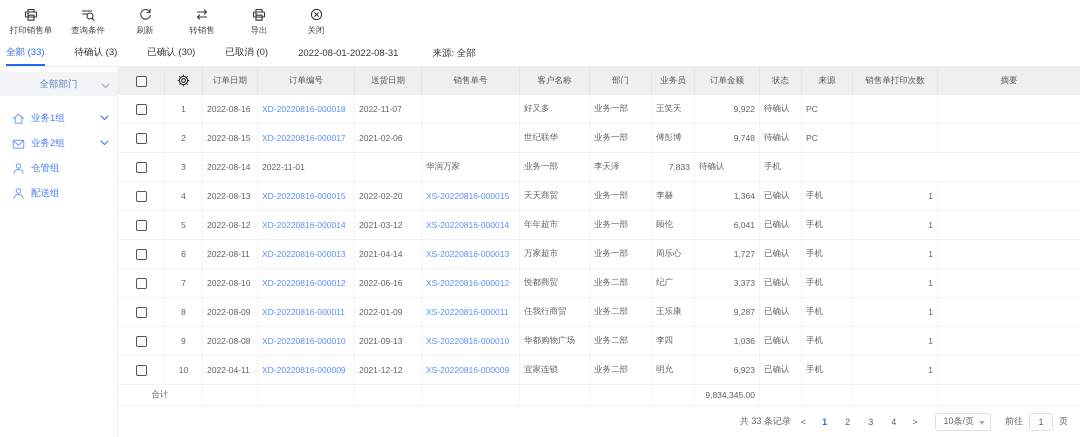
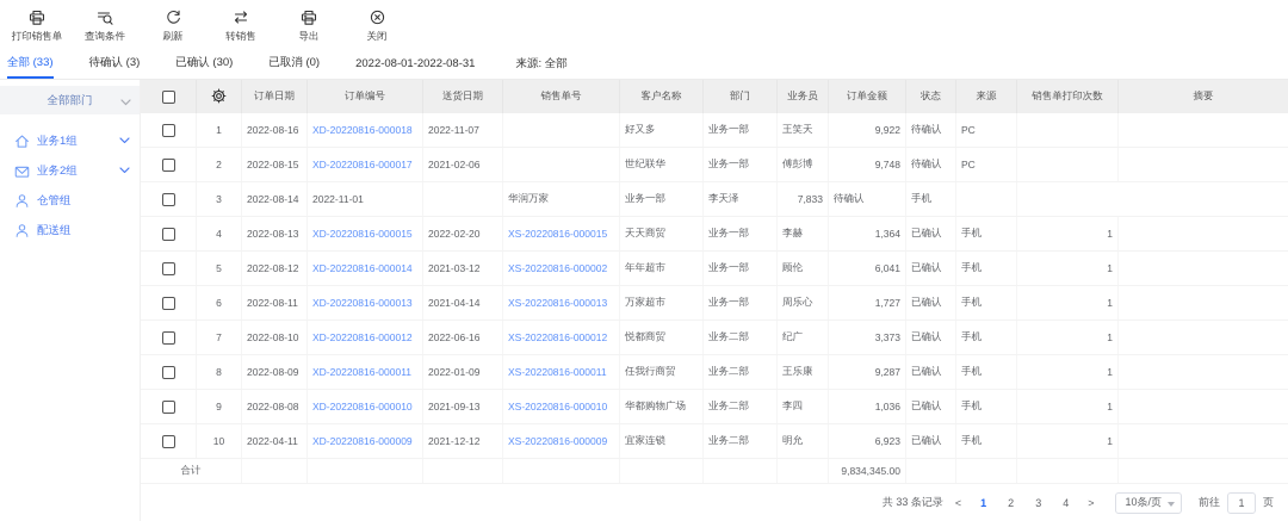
  打印销售单
  查询条件
  刷新
  转销售
  导出
  关闭
  全部 (33)
  待确认 (3)
  已确认 (30)
  已取消 (0)
  2022-08-01-2022-08-31
  来源: 全部
  全部部门
  业务1组
  业务2组
  仓管组
  配送组
  订单日期
  订单编号
  送货日期
  销售单号
  客户名称
  部门
  业务员
  订单金额
  状态
  来源
  销售单打印次数
  摘要
  1
  2022-08-16
  XD-20220816-000018
  2022-11-07
  好又多
  业务一部
  王笑天
  9,922
  待确认
  PC
  2
  2022-08-15
  XD-20220816-000017
  2021-02-06
  世纪联华
  业务一部
  傅彭博
  9,748
  待确认
  PC
  3
  2022-08-14
  2022-11-01
  华润万家
  业务一部
  李天泽
  7,833
  待确认
  手机
  4
  2022-08-13
  XD-20220816-000015
  2022-02-20
  XS-20220816-000015
  天天商贸
  业务一部
  李赫
  1,364
  已确认
  手机
  1
  5
  2022-08-12
  XD-20220816-000014
  2021-03-12
- XS-20220816-000014
+ XS-20220816-000002
  年年超市
  业务一部
  顾伦
  6,041
  已确认
  手机
  1
  6
  2022-08-11
  XD-20220816-000013
  2021-04-14
  XS-20220816-000013
  万家超市
  业务一部
  周乐心
  1,727
  已确认
  手机
  1
  7
  2022-08-10
  XD-20220816-000012
  2022-06-16
  XS-20220816-000012
  悦都商贸
  业务二部
  纪广
  3,373
  已确认
  手机
  1
  8
  2022-08-09
  XD-20220816-000011
  2022-01-09
  XS-20220816-000011
  任我行商贸
  业务二部
  王乐康
  9,287
  已确认
  手机
  1
  9
  2022-08-08
  XD-20220816-000010
  2021-09-13
  XS-20220816-000010
  华都购物广场
  业务二部
  李四
  1,036
  已确认
  手机
  1
  10
  2022-04-11
  XD-20220816-000009
  2021-12-12
  XS-20220816-000009
  宜家连锁
  业务二部
  明允
  6,923
  已确认
  手机
  1
  合计
  9,834,345.00
  共 33 条记录
  <
  1
  2
  3
  4
  >
  10条/页
  前往
  1
  页
